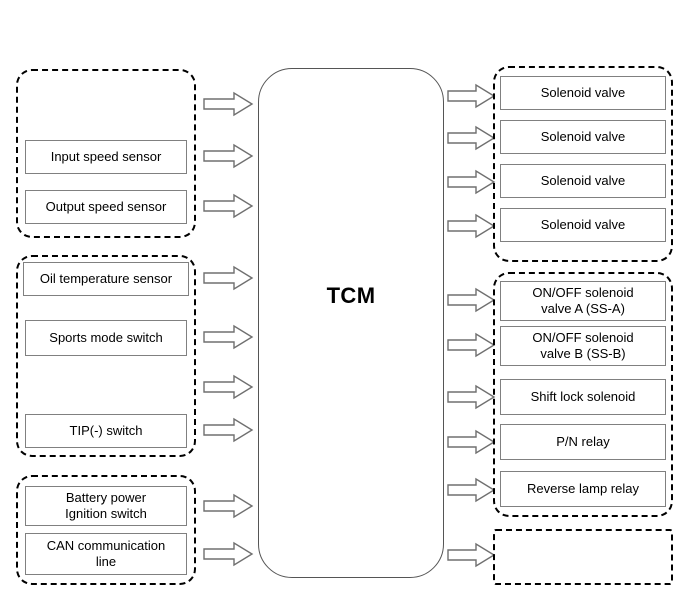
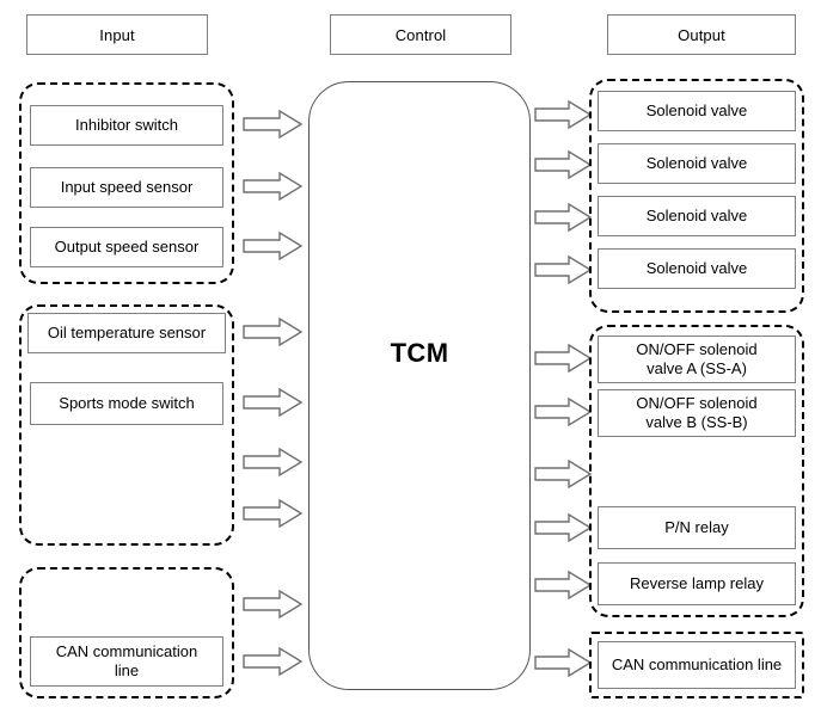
+ Input
+ Control
+ Output
+ Inhibitor switch
  Input speed sensor
  Output speed sensor
  Oil temperature sensor
  Sports mode switch
- TIP(-) switch
- Battery power
- Ignition switch
  CAN communication
  line
  TCM
  Solenoid valve
  Solenoid valve
  Solenoid valve
  Solenoid valve
  ON/OFF solenoid
  valve A (SS-A)
  ON/OFF solenoid
  valve B (SS-B)
- Shift lock solenoid
  P/N relay
  Reverse lamp relay
+ CAN communication line
